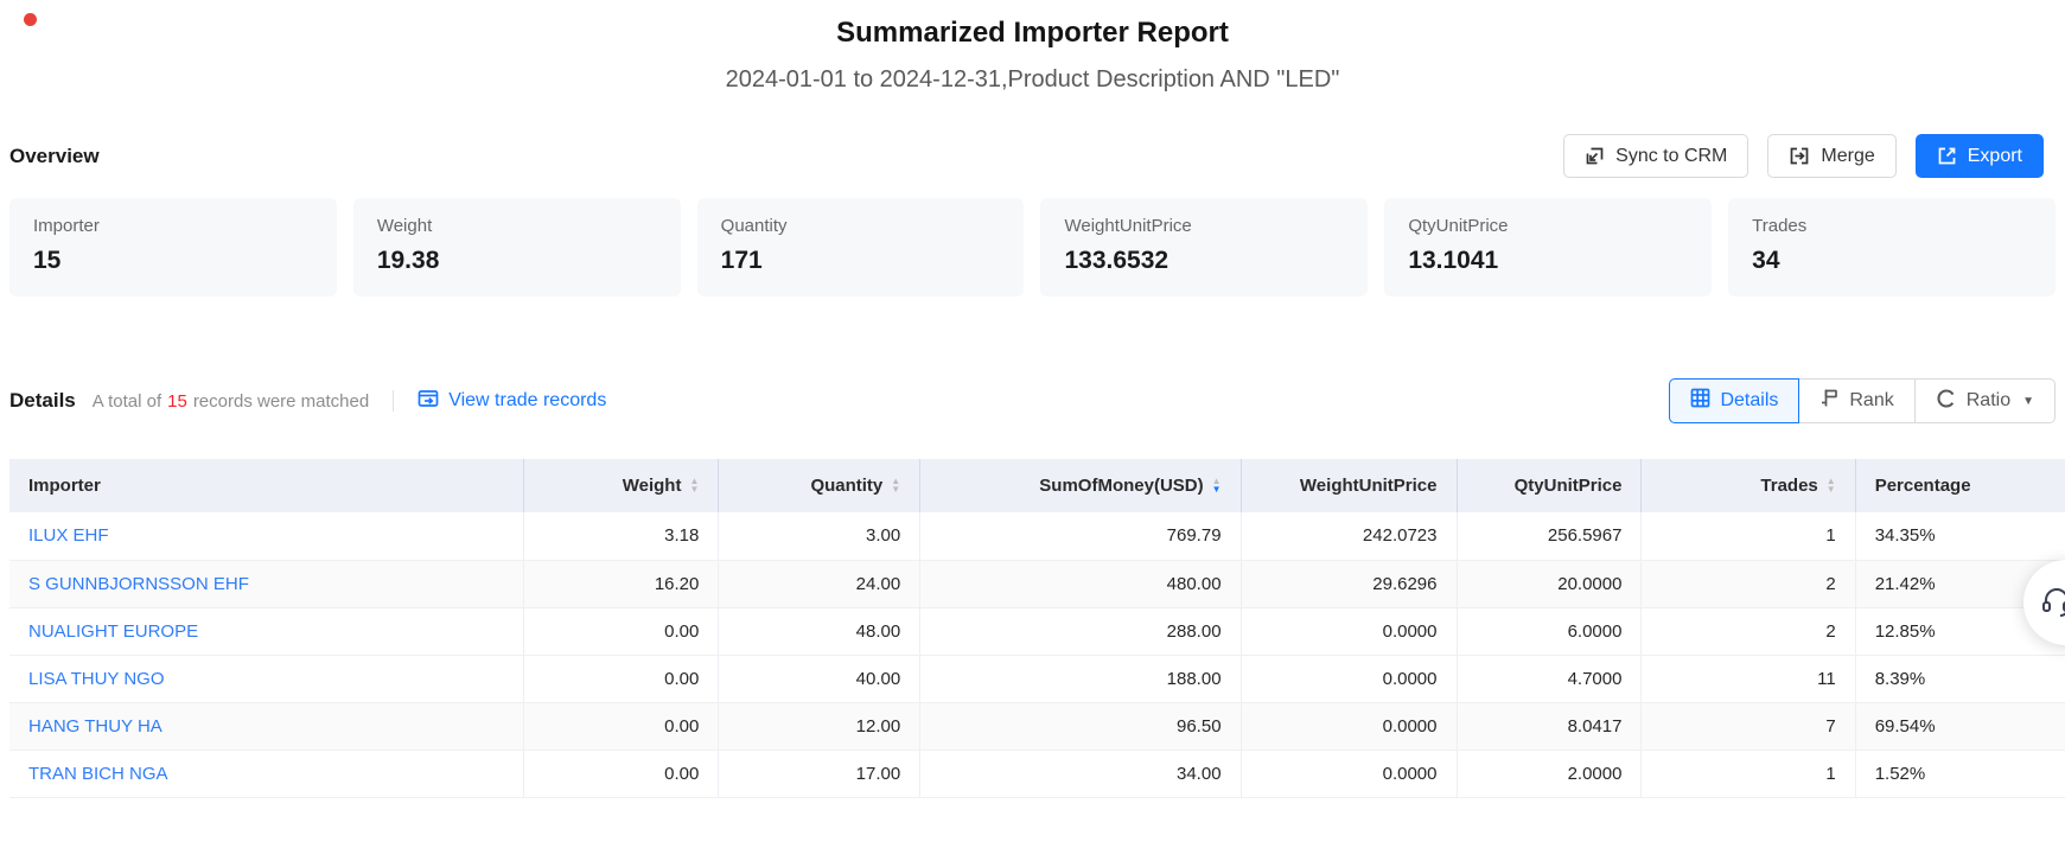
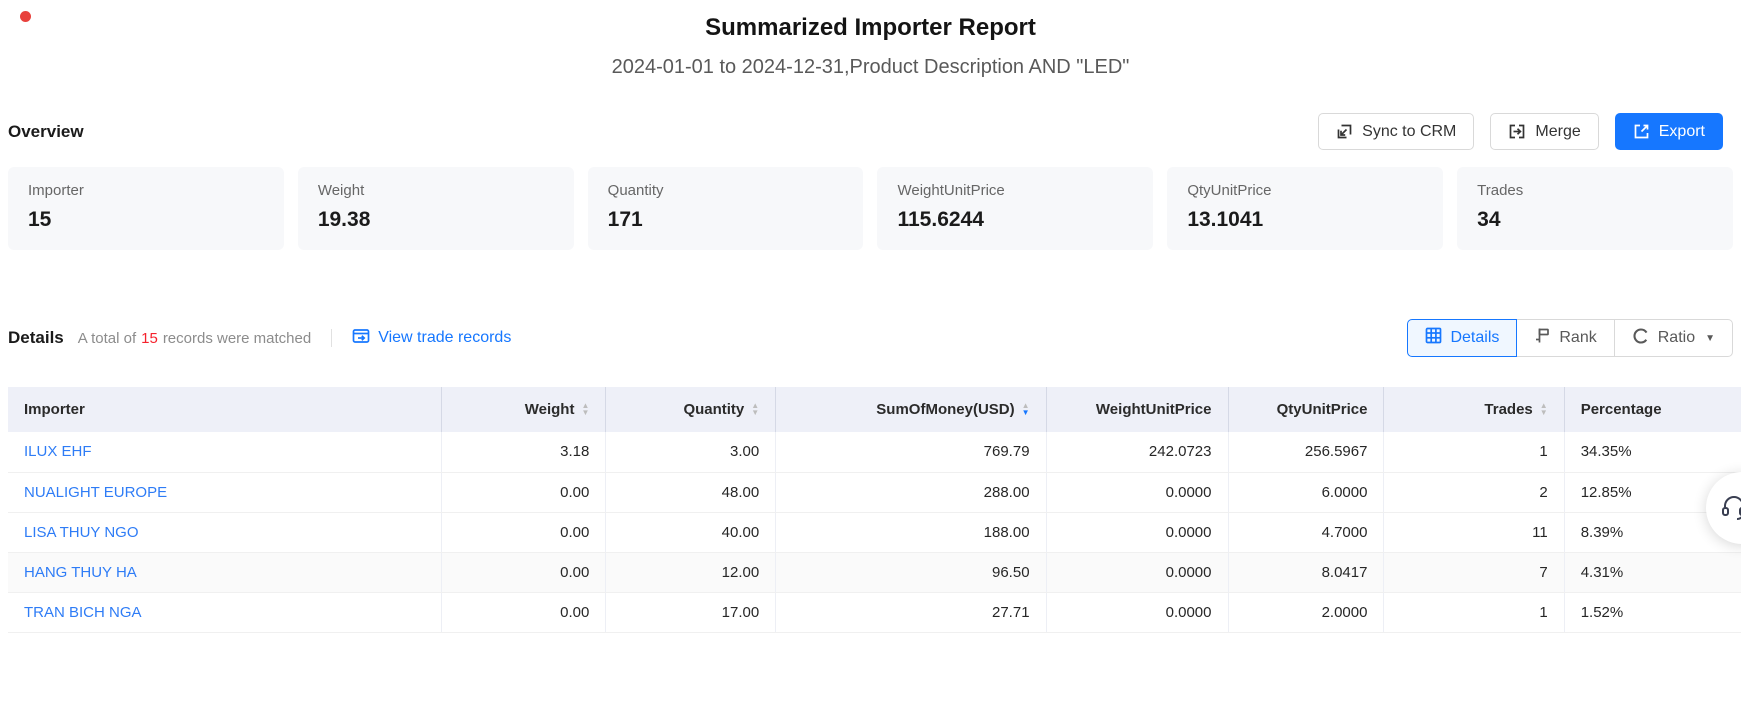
  Summarized Importer Report
  2024-01-01 to 2024-12-31,Product Description AND "LED"
  Overview
  Sync to CRM
  Merge
  Export
  Importer
  15
  Weight
  19.38
  Quantity
  171
  WeightUnitPrice
- 133.6532
+ 115.6244
  QtyUnitPrice
  13.1041
  Trades
  34
  Details
  A total of 15 records were matched
  View trade records
  Details
  Rank
  Ratio
  ▼
  Importer	Weight ▲▼	Quantity ▲▼	SumOfMoney(USD) ▲▼	WeightUnitPrice	QtyUnitPrice	Trades ▲▼	Percentage
  ILUX EHF	3.18	3.00	769.79	242.0723	256.5967	1	34.35%
- S GUNNBJORNSSON EHF	16.20	24.00	480.00	29.6296	20.0000	2	21.42%
  NUALIGHT EUROPE	0.00	48.00	288.00	0.0000	6.0000	2	12.85%
  LISA THUY NGO	0.00	40.00	188.00	0.0000	4.7000	11	8.39%
- HANG THUY HA	0.00	12.00	96.50	0.0000	8.0417	7	69.54%
+ HANG THUY HA	0.00	12.00	96.50	0.0000	8.0417	7	4.31%
- TRAN BICH NGA	0.00	17.00	34.00	0.0000	2.0000	1	1.52%
+ TRAN BICH NGA	0.00	17.00	27.71	0.0000	2.0000	1	1.52%
